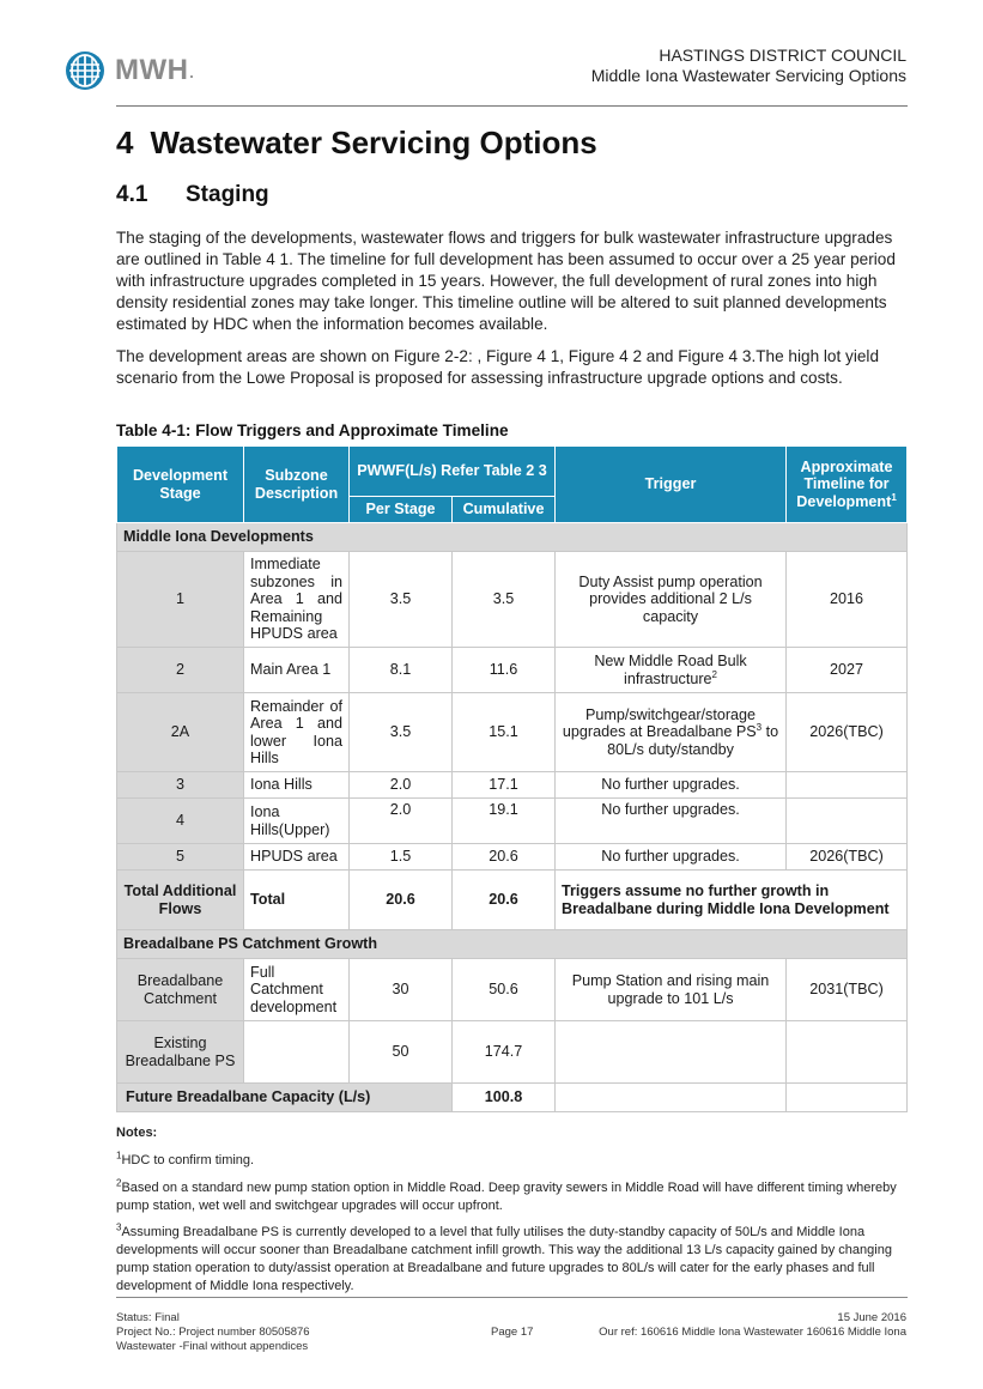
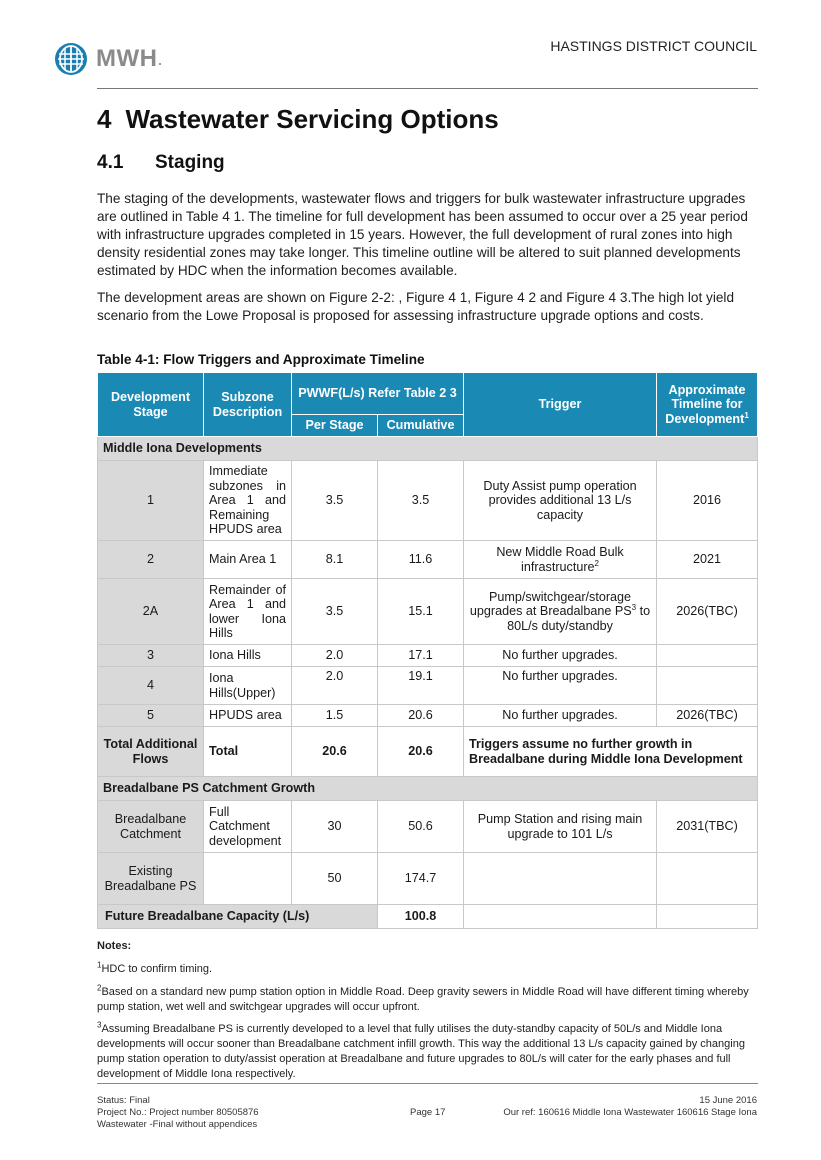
  MWH
  .
  HASTINGS DISTRICT COUNCIL
- Middle Iona Wastewater Servicing Options
  4 Wastewater Servicing Options
  4.1 Staging
  The staging of the developments, wastewater flows and triggers for bulk wastewater infrastructure upgrades are outlined in Table 4 1. The timeline for full development has been assumed to occur over a 25 year period with infrastructure upgrades completed in 15 years. However, the full development of rural zones into high density residential zones may take longer. This timeline outline will be altered to suit planned developments estimated by HDC when the information becomes available.
  The development areas are shown on Figure 2-2: , Figure 4 1, Figure 4 2 and Figure 4 3.The high lot yield scenario from the Lowe Proposal is proposed for assessing infrastructure upgrade options and costs.
  Table 4-1: Flow Triggers and Approximate Timeline
  Development Stage	Subzone Description	PWWF(L/s) Refer Table 2 3	Trigger	Approximate Timeline for Development1
  Per Stage	Cumulative
  Middle Iona Developments
- 1	Immediate subzones in Area 1 and Remaining HPUDS area	3.5	3.5	Duty Assist pump operation provides additional 2 L/s capacity	2016
+ 1	Immediate subzones in Area 1 and Remaining HPUDS area	3.5	3.5	Duty Assist pump operation provides additional 13 L/s capacity	2016
- 2	Main Area 1	8.1	11.6	New Middle Road Bulk infrastructure2	2027
+ 2	Main Area 1	8.1	11.6	New Middle Road Bulk infrastructure2	2021
  2A	Remainder of Area 1 and lower Iona Hills	3.5	15.1	Pump/switchgear/storage upgrades at Breadalbane PS3 to 80L/s duty/standby	2026(TBC)
  3	Iona Hills	2.0	17.1	No further upgrades.
  4	Iona Hills(Upper)	2.0	19.1	No further upgrades.
  5	HPUDS area	1.5	20.6	No further upgrades.	2026(TBC)
  Total Additional Flows	Total	20.6	20.6	Triggers assume no further growth in Breadalbane during Middle Iona Development
  Breadalbane PS Catchment Growth
  Breadalbane Catchment	Full Catchment development	30	50.6	Pump Station and rising main upgrade to 101 L/s	2031(TBC)
  Existing Breadalbane PS		50	174.7
  Future Breadalbane Capacity (L/s)	100.8
  Notes:
  1HDC to confirm timing.
  2Based on a standard new pump station option in Middle Road. Deep gravity sewers in Middle Road will have different timing whereby pump station, wet well and switchgear upgrades will occur upfront.
  3Assuming Breadalbane PS is currently developed to a level that fully utilises the duty-standby capacity of 50L/s and Middle Iona developments will occur sooner than Breadalbane catchment infill growth. This way the additional 13 L/s capacity gained by changing pump station operation to duty/assist operation at Breadalbane and future upgrades to 80L/s will cater for the early phases and full development of Middle Iona respectively.
  Status: Final
  Project No.: Project number 80505876
  Wastewater -Final without appendices
  Page 17
  15 June 2016
- Our ref: 160616 Middle Iona Wastewater 160616 Middle Iona
+ Our ref: 160616 Middle Iona Wastewater 160616 Stage Iona
